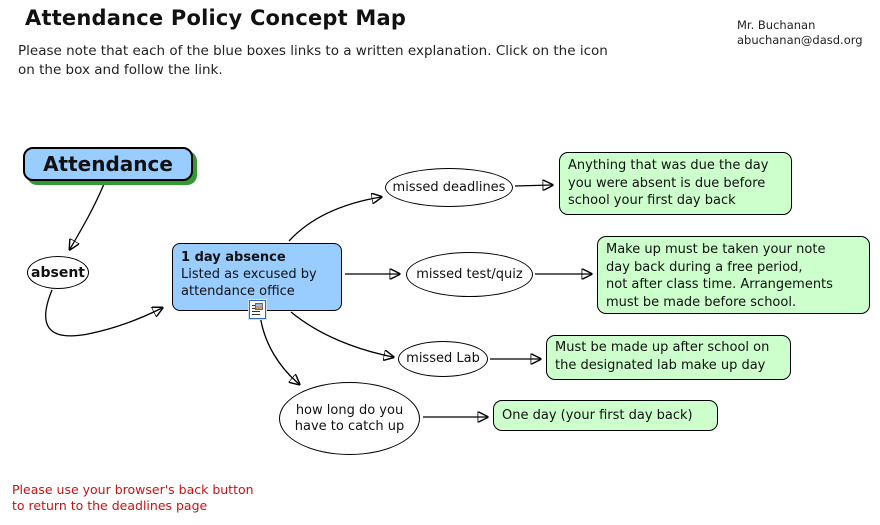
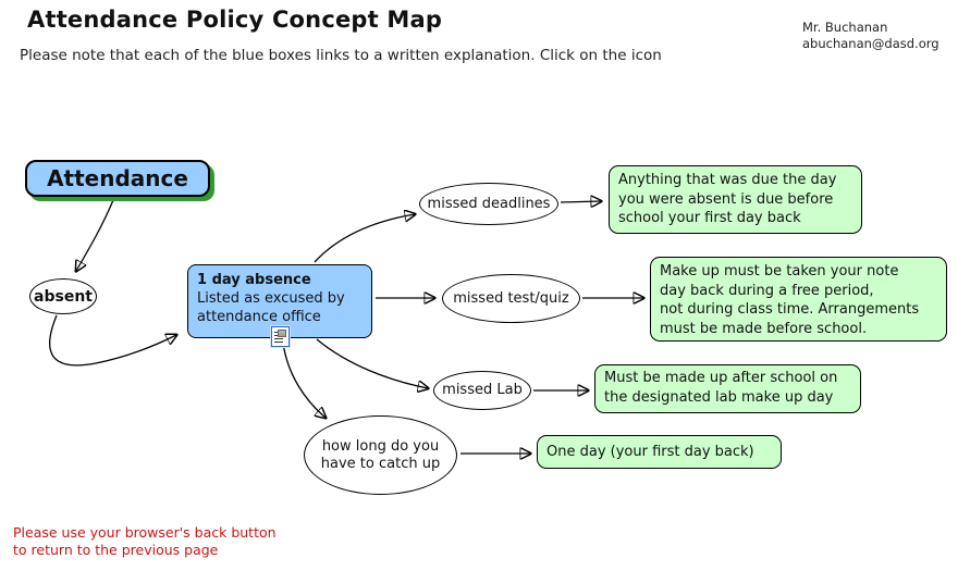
  Attendance Policy Concept Map
  Please note that each of the blue boxes links to a written explanation. Click on the icon
- on the box and follow the link.
  Mr. Buchanan
  abuchanan@dasd.org
  Attendance
  absent
  1 day absence
  Listed as excused by
  attendance office
  missed deadlines
  missed test/quiz
  missed Lab
  how long do you
  have to catch up
  Anything that was due the day
  you were absent is due before
  school your first day back
  Make up must be taken your note
  day back during a free period,
- not after class time. Arrangements
+ not during class time. Arrangements
  must be made before school.
  Must be made up after school on
  the designated lab make up day
  One day (your first day back)
  Please use your browser's back button
- to return to the deadlines page
+ to return to the previous page
